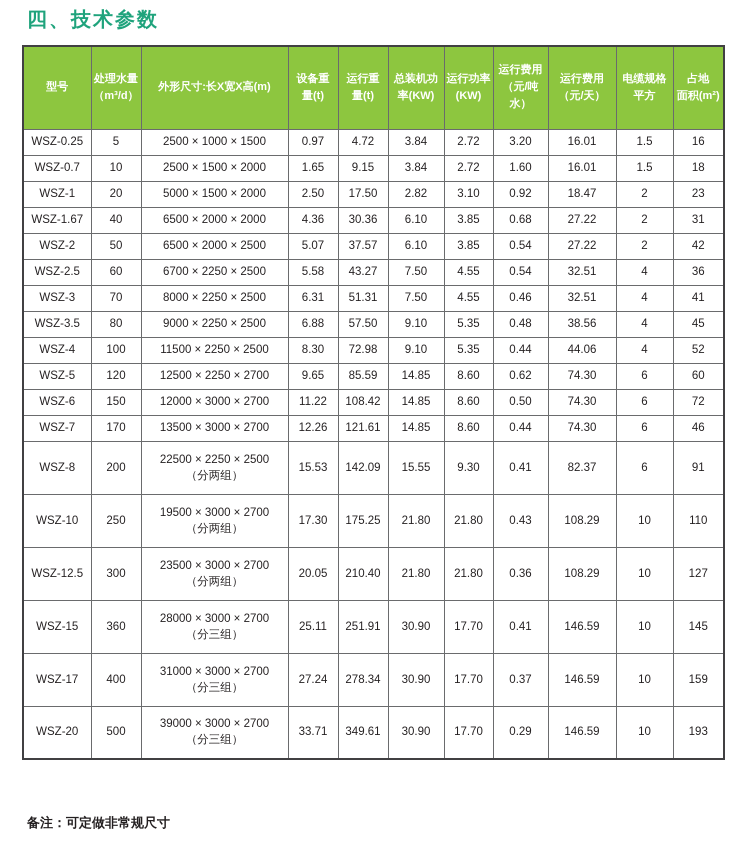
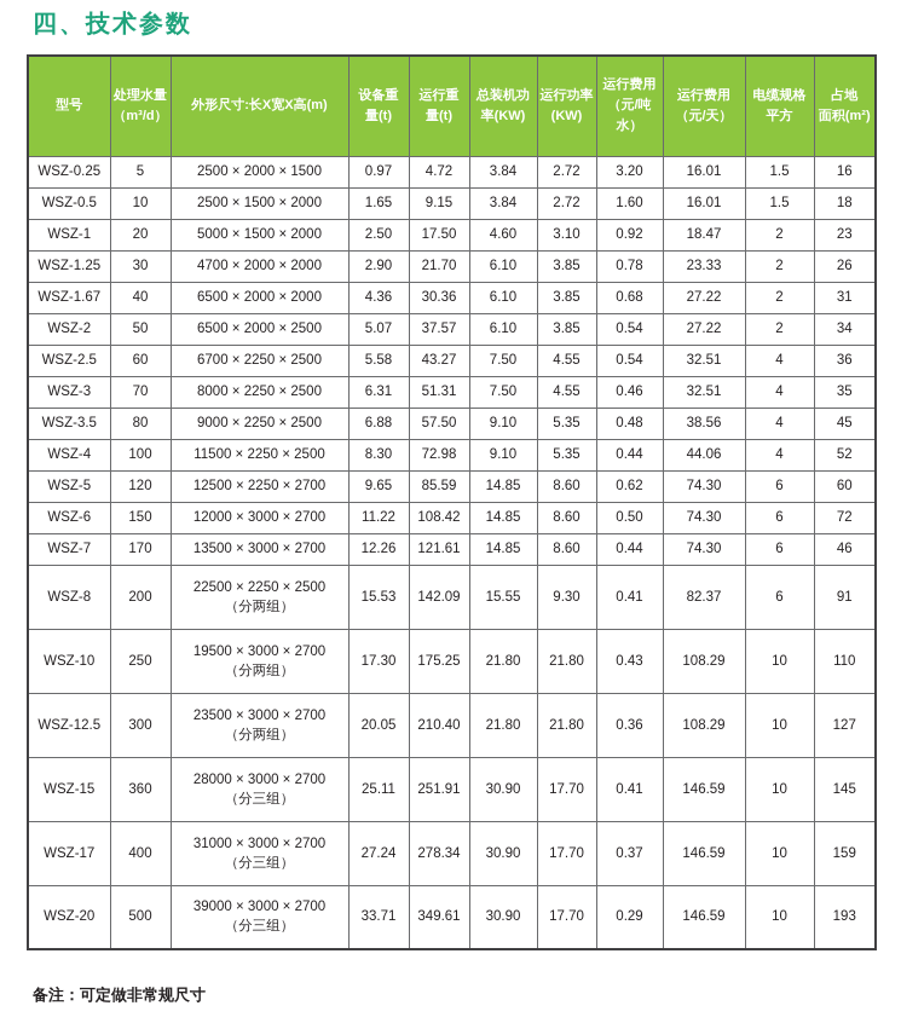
  四、技术参数
  型号	处理水量 （m³/d）	外形尺寸:长X宽X高(m)	设备重 量(t)	运行重 量(t)	总装机功 率(KW)	运行功率 (KW)	运行费用 （元/吨 水）	运行费用 （元/天）	电缆规格 平方	占地 面积(m²)
- WSZ-0.25	5	2500 × 1000 × 1500	0.97	4.72	3.84	2.72	3.20	16.01	1.5	16
+ WSZ-0.25	5	2500 × 2000 × 1500	0.97	4.72	3.84	2.72	3.20	16.01	1.5	16
- WSZ-0.7	10	2500 × 1500 × 2000	1.65	9.15	3.84	2.72	1.60	16.01	1.5	18
+ WSZ-0.5	10	2500 × 1500 × 2000	1.65	9.15	3.84	2.72	1.60	16.01	1.5	18
- WSZ-1	20	5000 × 1500 × 2000	2.50	17.50	2.82	3.10	0.92	18.47	2	23
+ WSZ-1	20	5000 × 1500 × 2000	2.50	17.50	4.60	3.10	0.92	18.47	2	23
+ WSZ-1.25	30	4700 × 2000 × 2000	2.90	21.70	6.10	3.85	0.78	23.33	2	26
  WSZ-1.67	40	6500 × 2000 × 2000	4.36	30.36	6.10	3.85	0.68	27.22	2	31
- WSZ-2	50	6500 × 2000 × 2500	5.07	37.57	6.10	3.85	0.54	27.22	2	42
+ WSZ-2	50	6500 × 2000 × 2500	5.07	37.57	6.10	3.85	0.54	27.22	2	34
  WSZ-2.5	60	6700 × 2250 × 2500	5.58	43.27	7.50	4.55	0.54	32.51	4	36
- WSZ-3	70	8000 × 2250 × 2500	6.31	51.31	7.50	4.55	0.46	32.51	4	41
+ WSZ-3	70	8000 × 2250 × 2500	6.31	51.31	7.50	4.55	0.46	32.51	4	35
  WSZ-3.5	80	9000 × 2250 × 2500	6.88	57.50	9.10	5.35	0.48	38.56	4	45
  WSZ-4	100	11500 × 2250 × 2500	8.30	72.98	9.10	5.35	0.44	44.06	4	52
  WSZ-5	120	12500 × 2250 × 2700	9.65	85.59	14.85	8.60	0.62	74.30	6	60
  WSZ-6	150	12000 × 3000 × 2700	11.22	108.42	14.85	8.60	0.50	74.30	6	72
  WSZ-7	170	13500 × 3000 × 2700	12.26	121.61	14.85	8.60	0.44	74.30	6	46
  WSZ-8	200	22500 × 2250 × 2500 （分两组）	15.53	142.09	15.55	9.30	0.41	82.37	6	91
  WSZ-10	250	19500 × 3000 × 2700 （分两组）	17.30	175.25	21.80	21.80	0.43	108.29	10	110
  WSZ-12.5	300	23500 × 3000 × 2700 （分两组）	20.05	210.40	21.80	21.80	0.36	108.29	10	127
  WSZ-15	360	28000 × 3000 × 2700 （分三组）	25.11	251.91	30.90	17.70	0.41	146.59	10	145
  WSZ-17	400	31000 × 3000 × 2700 （分三组）	27.24	278.34	30.90	17.70	0.37	146.59	10	159
  WSZ-20	500	39000 × 3000 × 2700 （分三组）	33.71	349.61	30.90	17.70	0.29	146.59	10	193
  备注：可定做非常规尺寸
